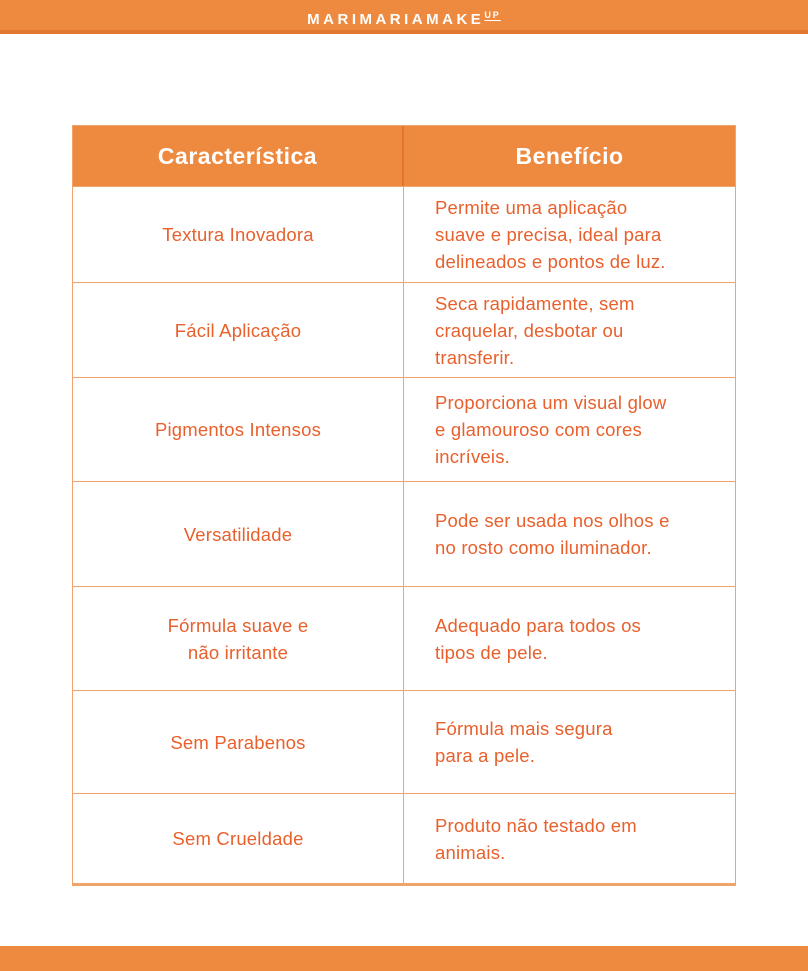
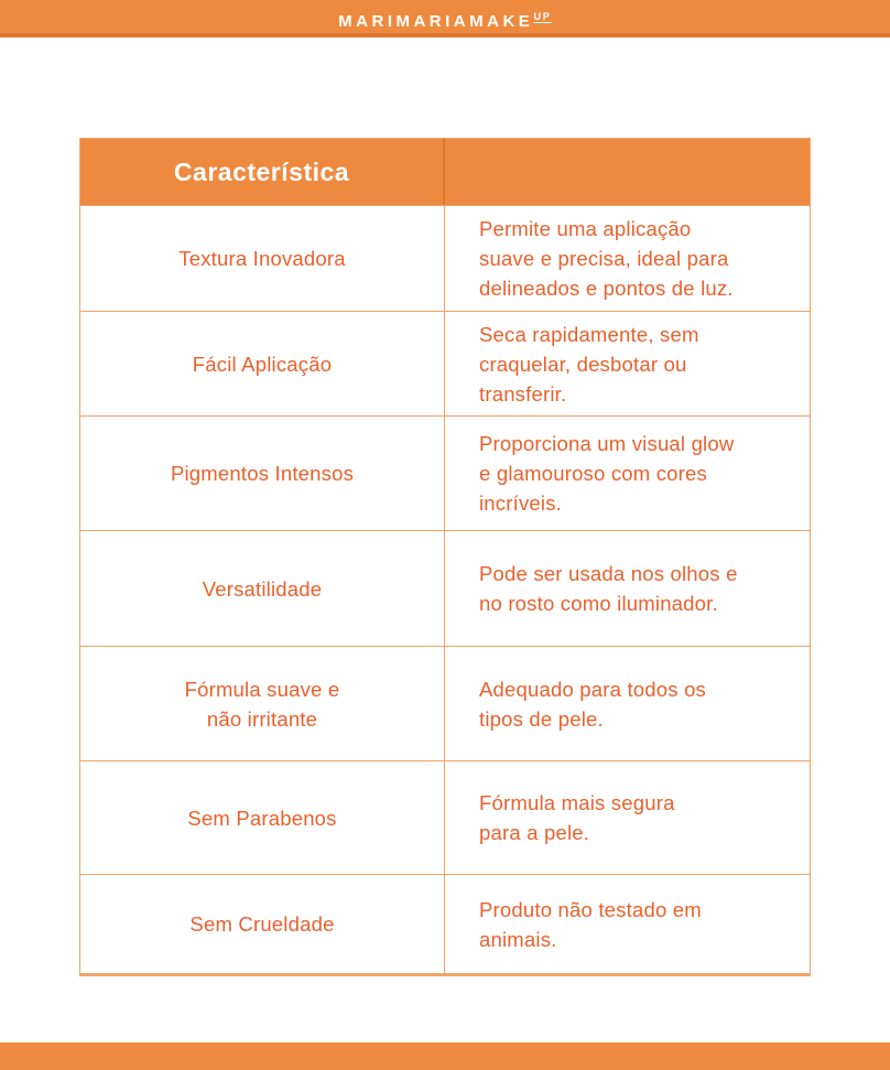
  MARIMARIAMAKEUP
  Característica
- Benefício
  Textura Inovadora
  Permite uma aplicação
  suave e precisa, ideal para
  delineados e pontos de luz.
  Fácil Aplicação
  Seca rapidamente, sem
  craquelar, desbotar ou
  transferir.
  Pigmentos Intensos
  Proporciona um visual glow
  e glamouroso com cores
  incríveis.
  Versatilidade
  Pode ser usada nos olhos e
  no rosto como iluminador.
  Fórmula suave e
  não irritante
  Adequado para todos os
  tipos de pele.
  Sem Parabenos
  Fórmula mais segura
  para a pele.
  Sem Crueldade
  Produto não testado em
  animais.
